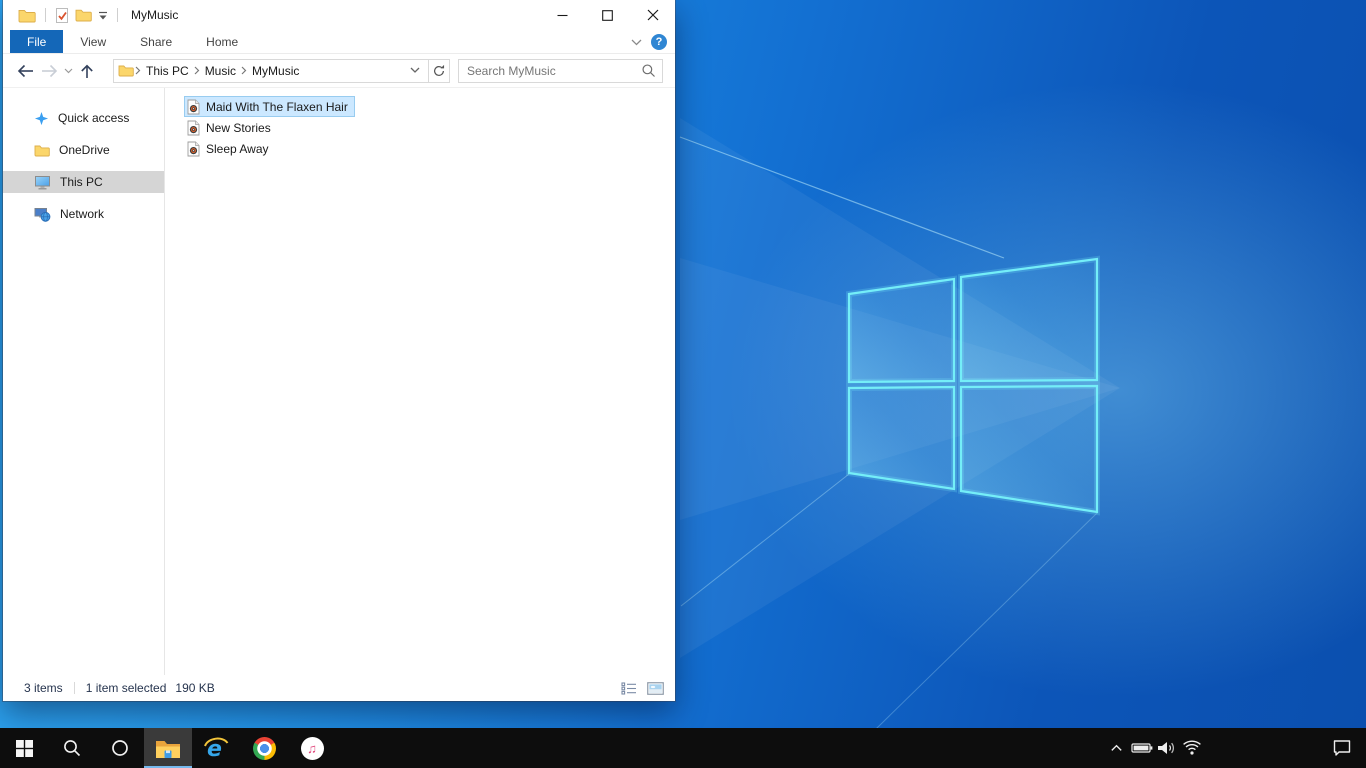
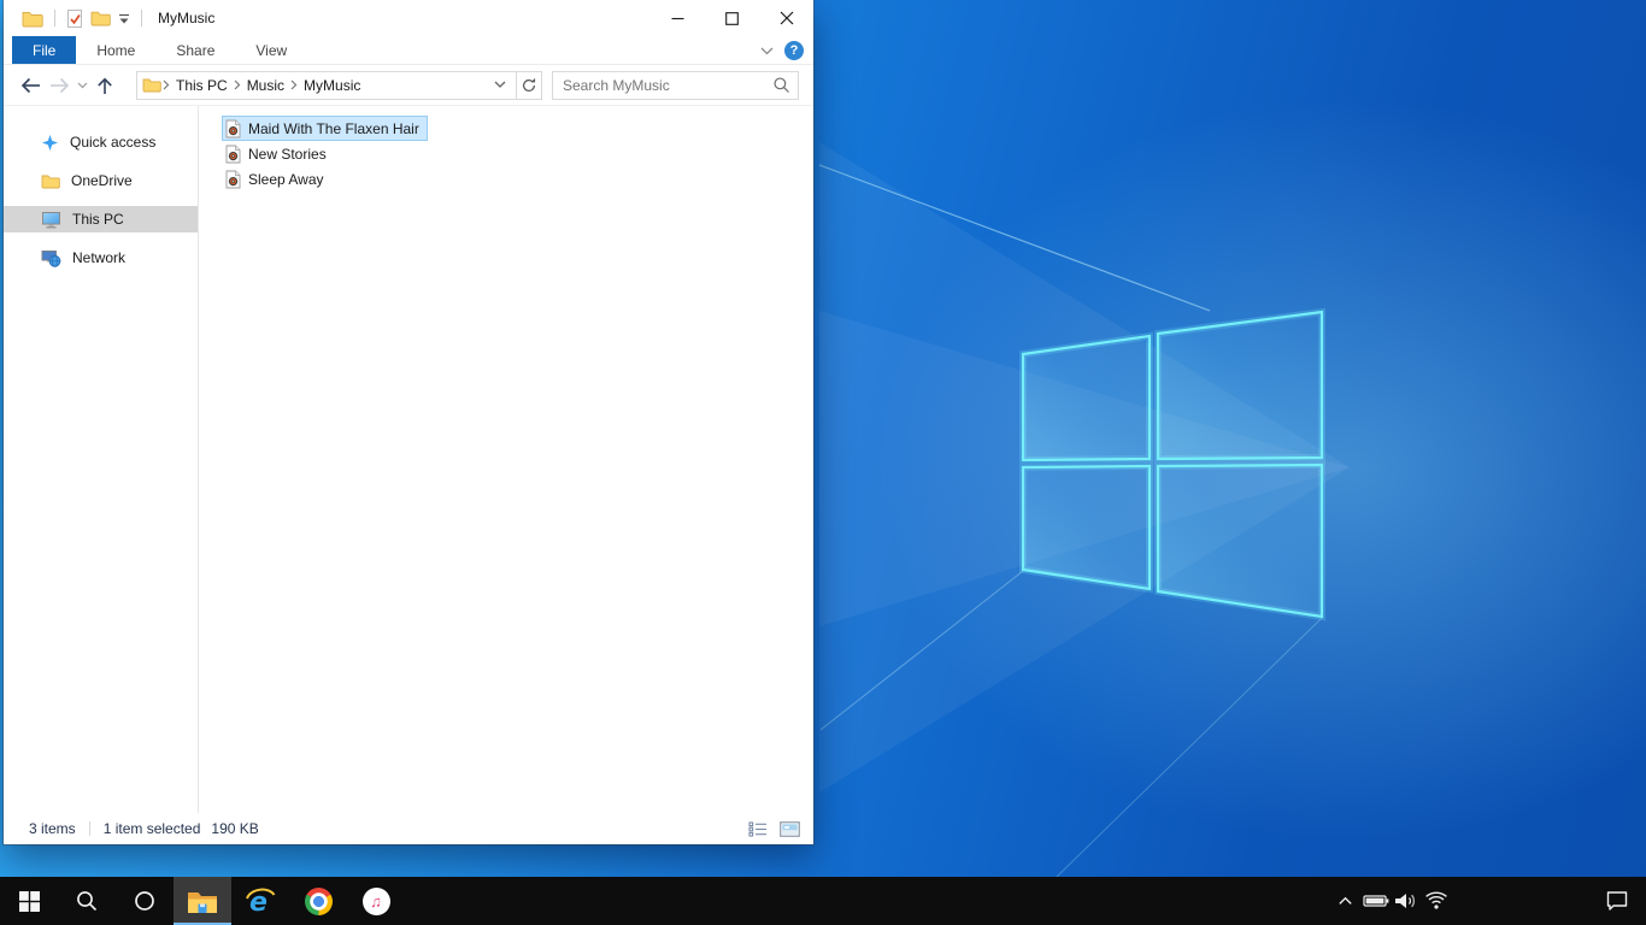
  MyMusic
  File
- View
+ Home
  Share
- Home
+ View
  ?
  This PC
  Music
  MyMusic
  Search MyMusic
  Quick access
  OneDrive
  This PC
  Network
  Maid With The Flaxen Hair
  New Stories
  Sleep Away
  3 items
  1 item selected
  190 KB
  e
  ♫
